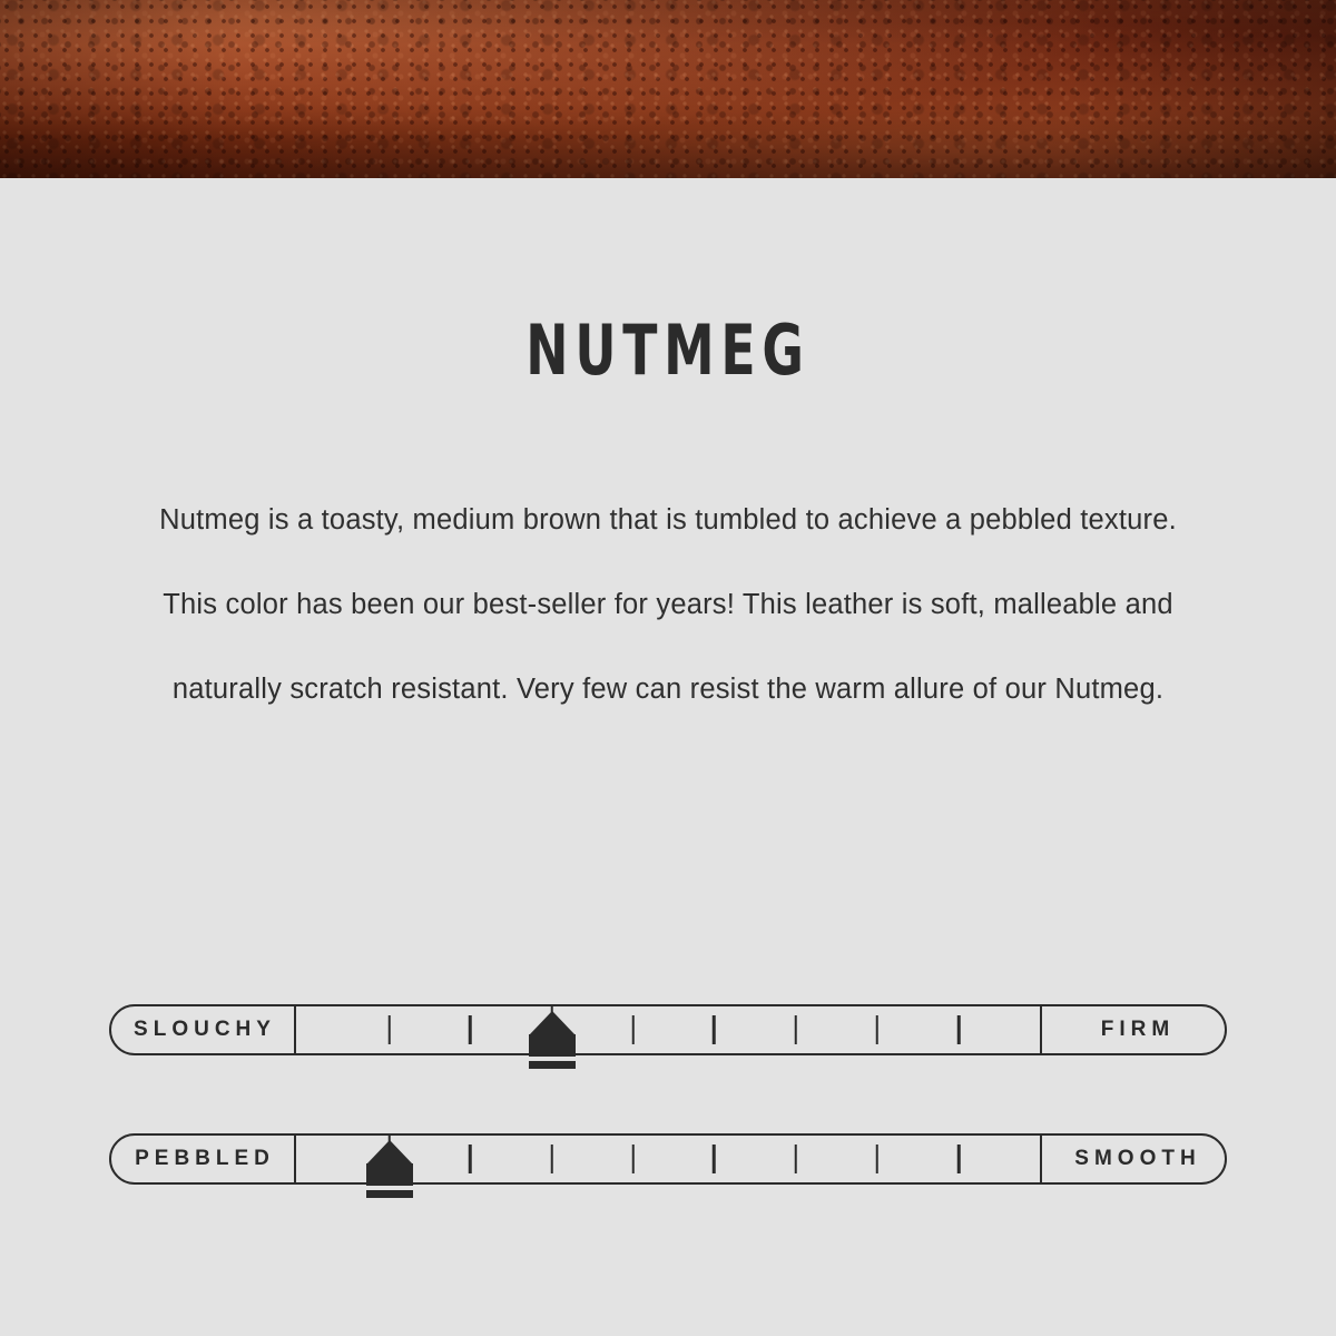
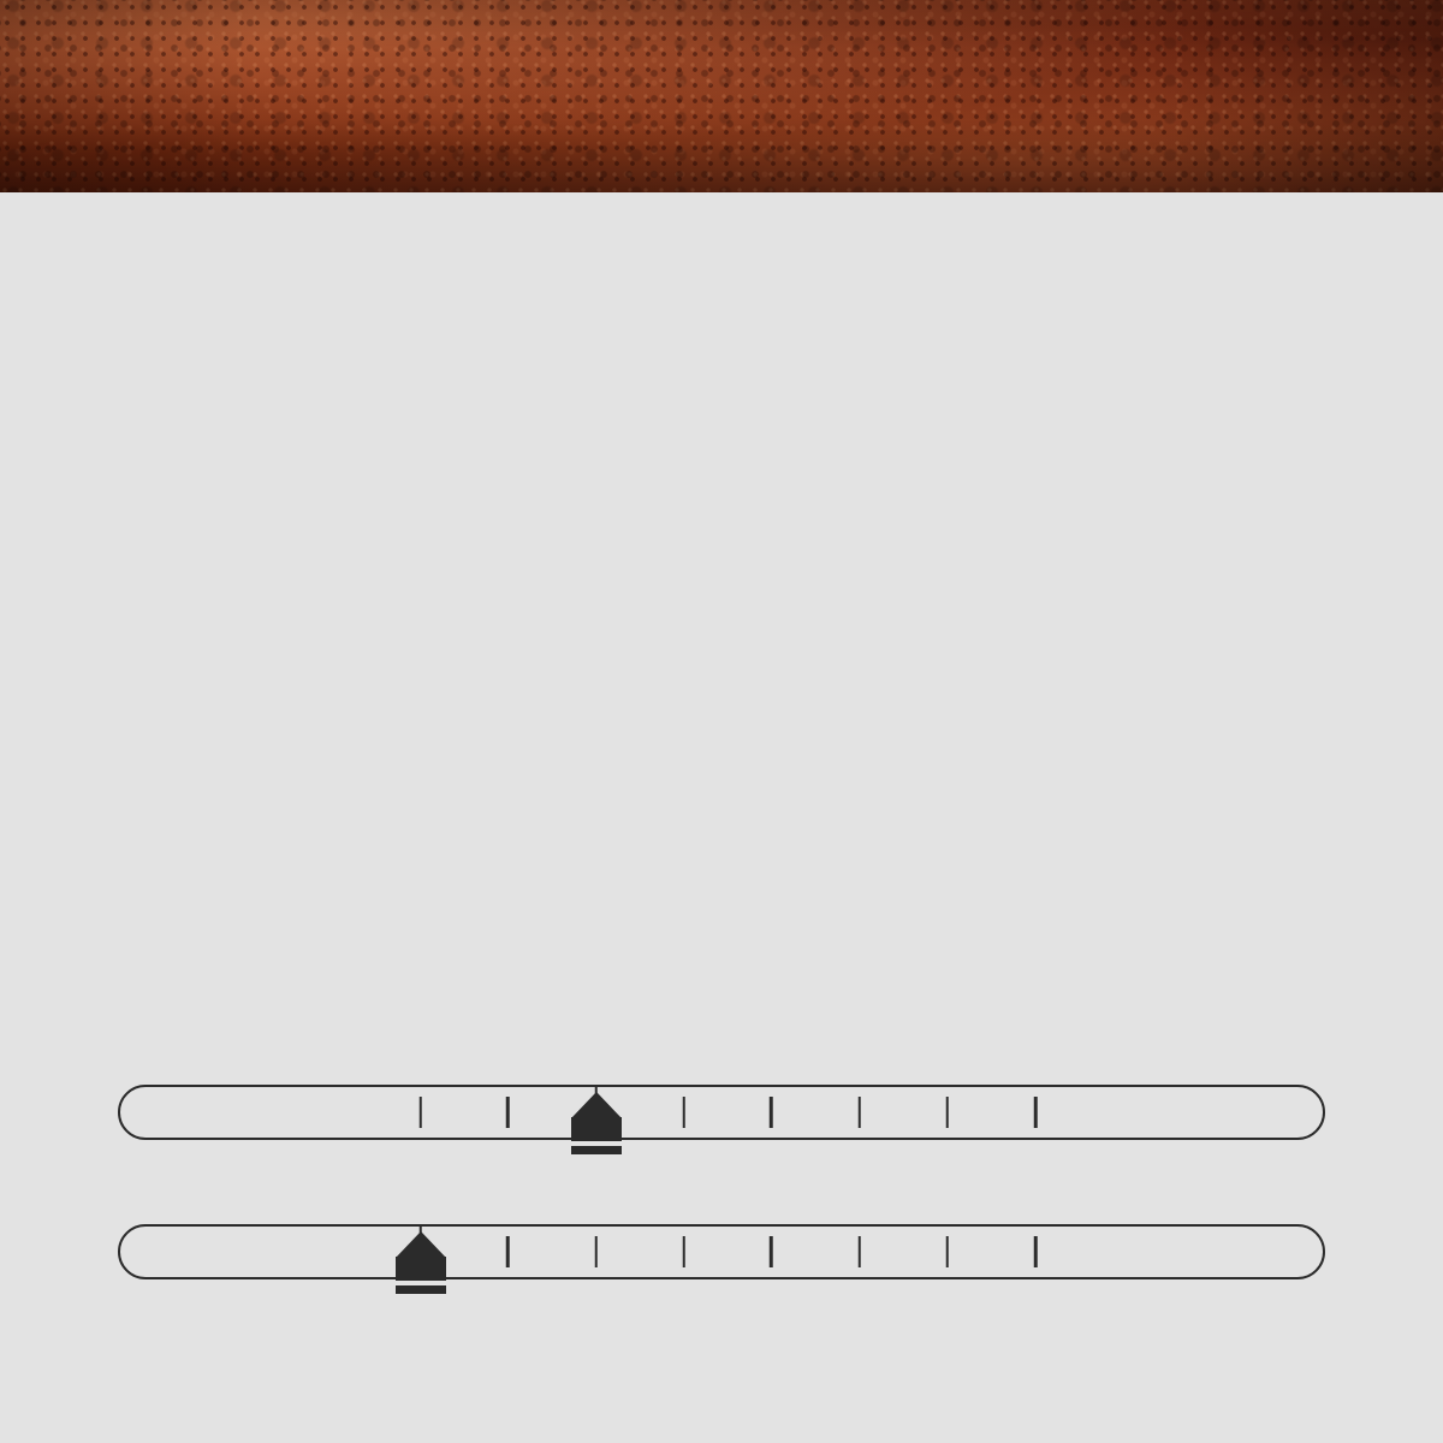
- NUTMEG
- Nutmeg is a toasty, medium brown that is tumbled to achieve a pebbled texture. This color has been our best-seller for years! This leather is soft, malleable and naturally scratch resistant. Very few can resist the warm allure of our Nutmeg.
- SLOUCHY
- FIRM
- PEBBLED
- SMOOTH
